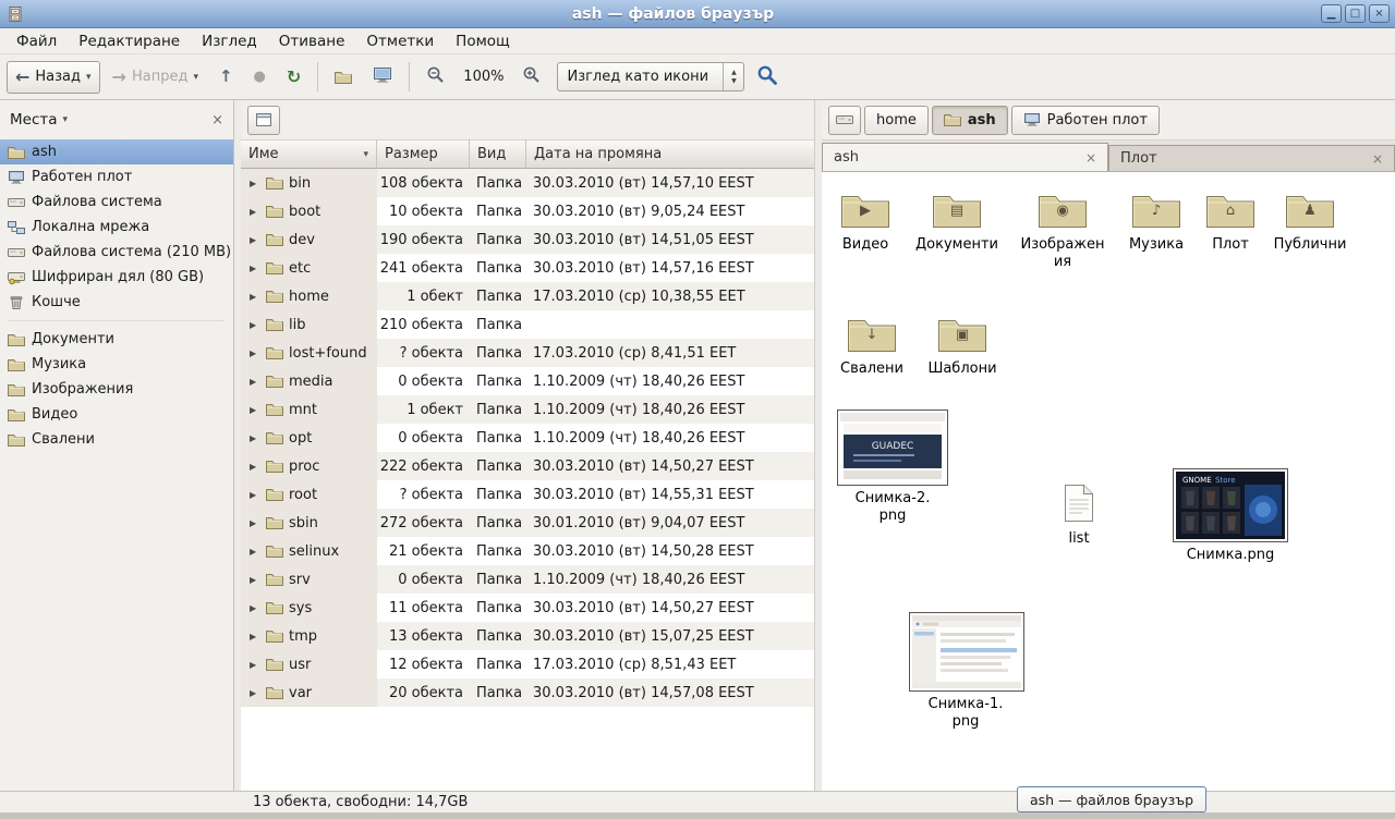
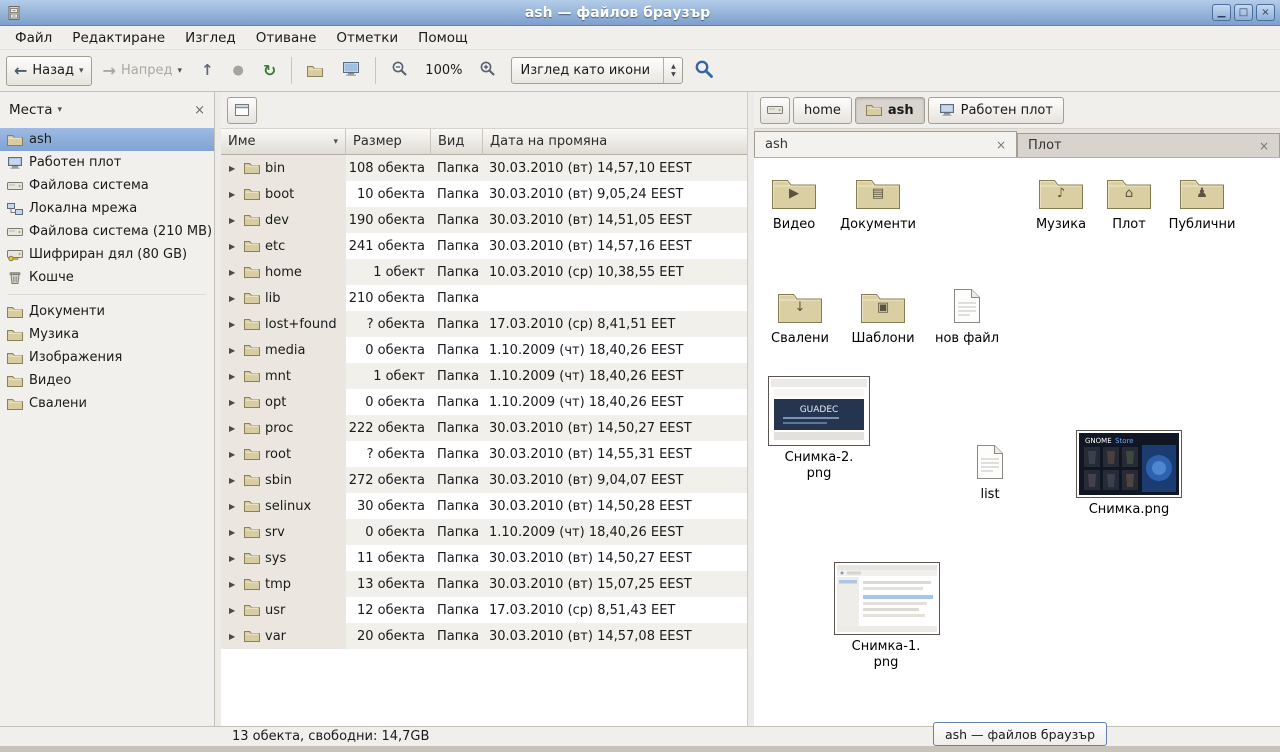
  ash — файлов браузър
  ▁
  □
  ×
  Файл
  Редактиране
  Изглед
  Отиване
  Отметки
  Помощ
  ←
  Назад
  ▾
  →
  Напред
  ▾
  ↑
  ●
  ↻
  100%
  Изглед като икони
  Места
  ▾
  ×
  ash
  Работен плот
  Файлова система
  Локална мрежа
  Файлова система (210 MB)
  Шифриран дял (80 GB)
  Кошче
  Документи
  Музика
  Изображения
  Видео
  Свалени
  Име
  ▾
  Размер
  Вид
  Дата на промяна
  ▶
  bin
  108 обекта
  Папка
  30.03.2010 (вт) 14,57,10 EEST
  ▶
  boot
  10 обекта
  Папка
  30.03.2010 (вт) 9,05,24 EEST
  ▶
  dev
  190 обекта
  Папка
  30.03.2010 (вт) 14,51,05 EEST
  ▶
  etc
  241 обекта
  Папка
  30.03.2010 (вт) 14,57,16 EEST
  ▶
  home
  1 обект
  Папка
- 17.03.2010 (ср) 10,38,55 EET
+ 10.03.2010 (ср) 10,38,55 EET
  ▶
  lib
  210 обекта
  Папка
  ▶
  lost+found
  ? обекта
  Папка
  17.03.2010 (ср) 8,41,51 EET
  ▶
  media
  0 обекта
  Папка
  1.10.2009 (чт) 18,40,26 EEST
  ▶
  mnt
  1 обект
  Папка
  1.10.2009 (чт) 18,40,26 EEST
  ▶
  opt
  0 обекта
  Папка
  1.10.2009 (чт) 18,40,26 EEST
  ▶
  proc
  222 обекта
  Папка
  30.03.2010 (вт) 14,50,27 EEST
  ▶
  root
  ? обекта
  Папка
  30.03.2010 (вт) 14,55,31 EEST
  ▶
  sbin
  272 обекта
  Папка
- 30.01.2010 (вт) 9,04,07 EEST
+ 30.03.2010 (вт) 9,04,07 EEST
  ▶
  selinux
- 21 обекта
+ 30 обекта
  Папка
  30.03.2010 (вт) 14,50,28 EEST
  ▶
  srv
  0 обекта
  Папка
  1.10.2009 (чт) 18,40,26 EEST
  ▶
  sys
  11 обекта
  Папка
  30.03.2010 (вт) 14,50,27 EEST
  ▶
  tmp
  13 обекта
  Папка
  30.03.2010 (вт) 15,07,25 EEST
  ▶
  usr
  12 обекта
  Папка
  17.03.2010 (ср) 8,51,43 EET
  ▶
  var
  20 обекта
  Папка
  30.03.2010 (вт) 14,57,08 EEST
  home
  ash
  Работен плот
  ash
  ×
  Плот
  ×
  ▶
  Видео
  ▤
  Документи
- ◉
- Изображен
- ия
  ♪
  Музика
  ⌂
  Плот
  ♟
  Публични
  ↓
  Свалени
  ▣
  Шаблони
+ нов файл
  GUADEC
  Снимка-2.
  png
  list
  GNOME
  Store
  Снимка.png
  Снимка-1.
  png
  13 обекта, свободни: 14,7GB
  ash — файлов браузър
